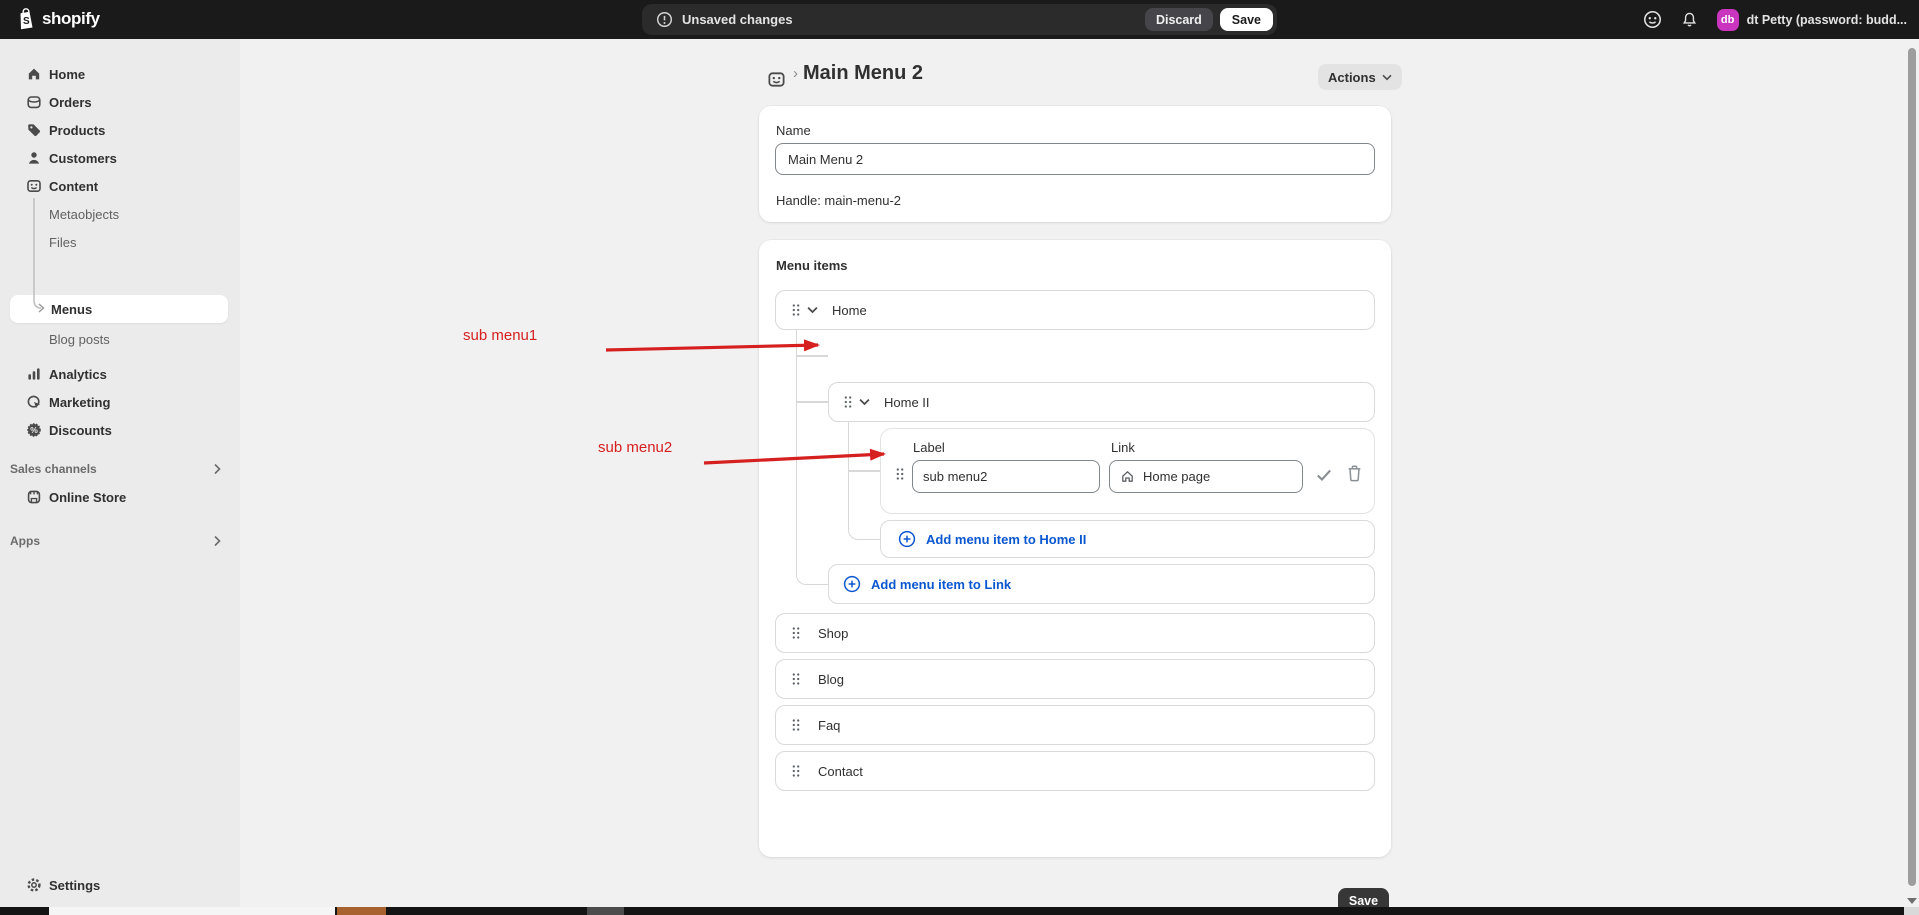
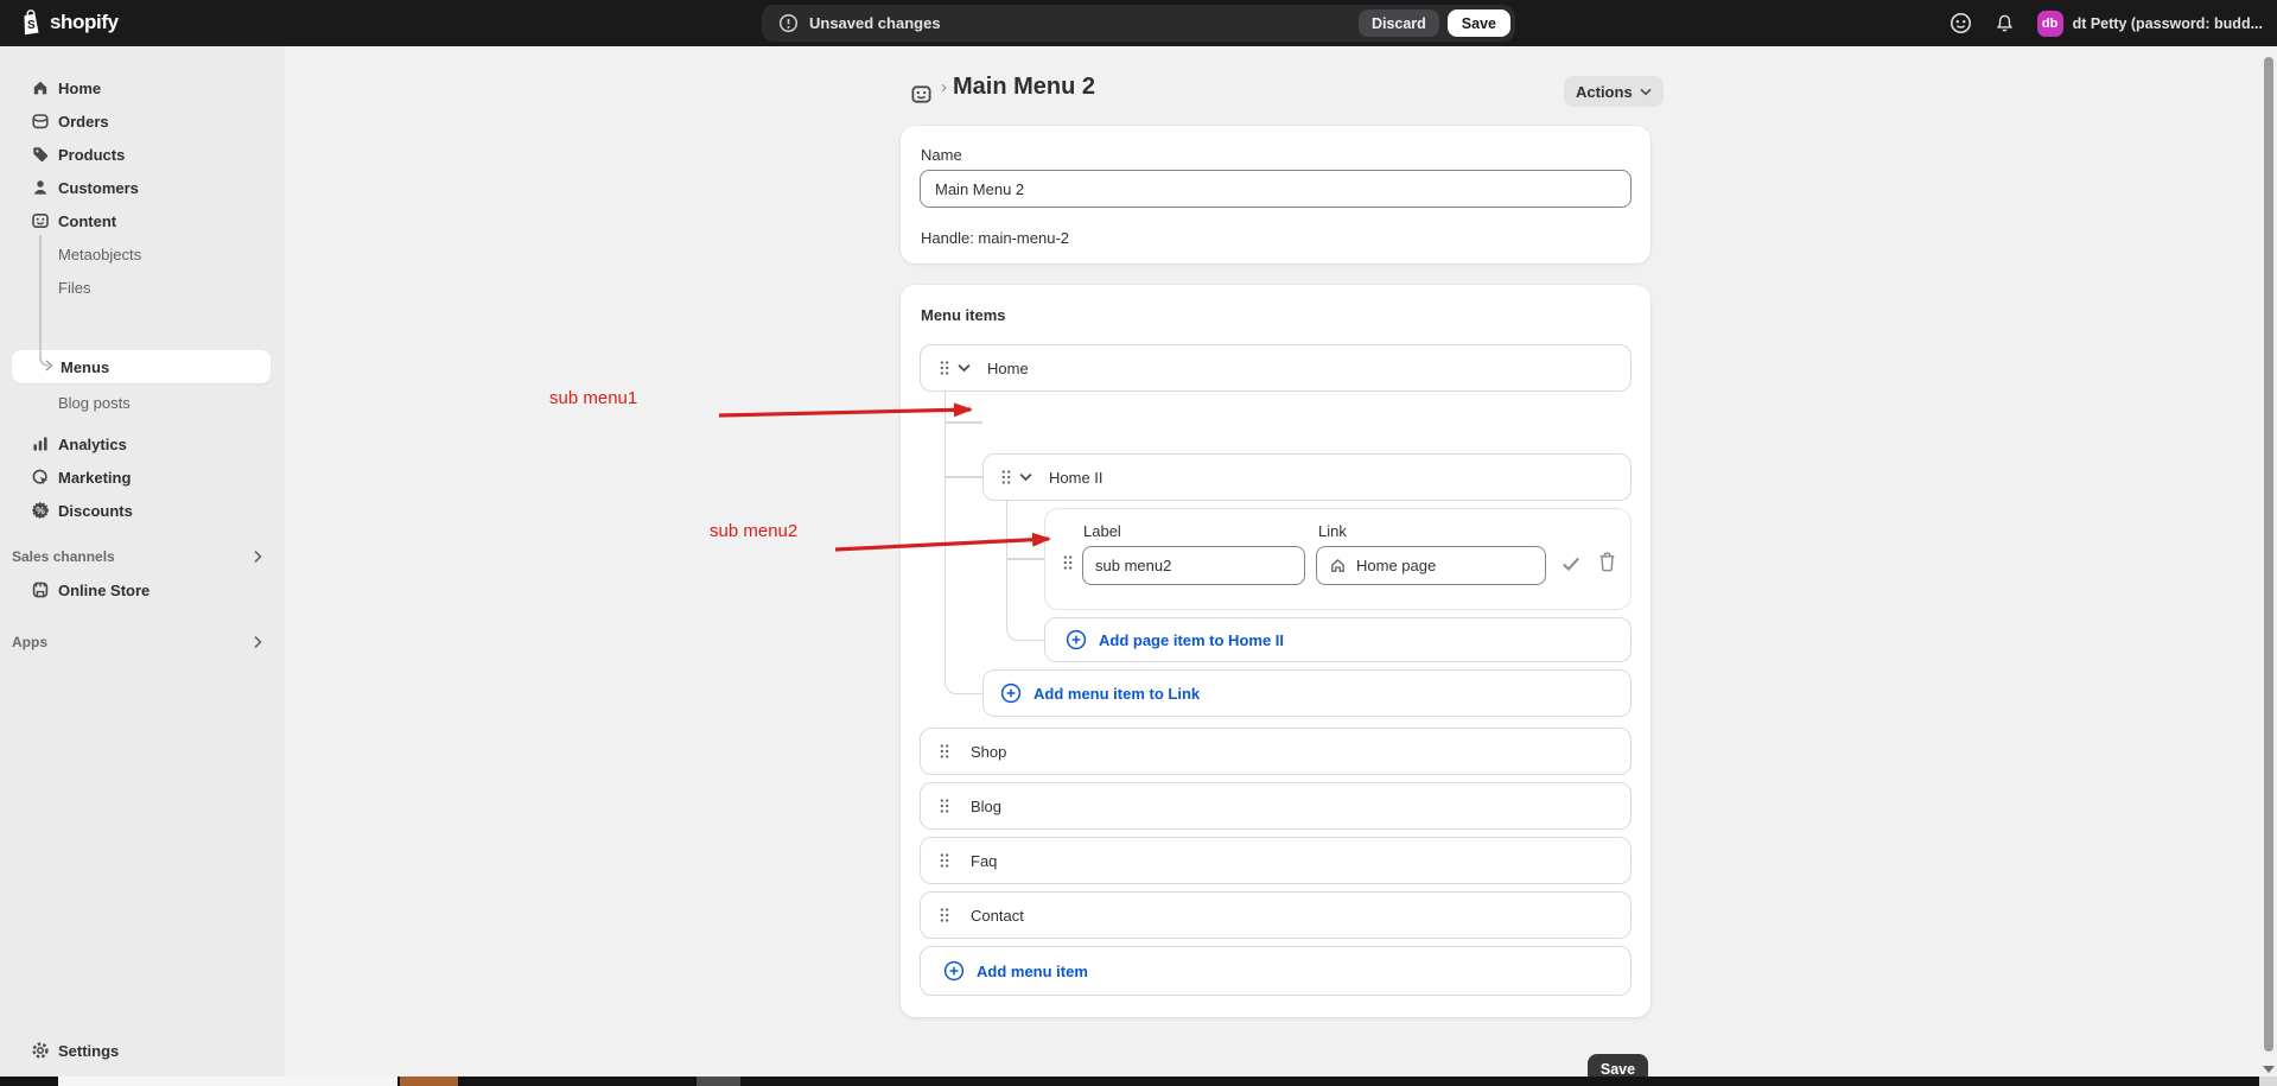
  S
  shopify
  Unsaved changes
  Discard
  Save
  db
  dt Petty (password: budd...
  Home
  Orders
  Products
  Customers
  Content
  Metaobjects
  Files
  Menus
  Blog posts
  Analytics
  Marketing
  %
  Discounts
  Sales channels
  Online Store
  Apps
  Settings
  ›
  Main Menu 2
  Actions
  Name
  Main Menu 2
  Handle: main-menu-2
  Menu items
  Home
  Home II
  Label
  sub menu2
  Link
  Home page
- Add menu item to Home II
+ Add page item to Home II
  Add menu item to Link
  Shop
  Blog
  Faq
  Contact
+ Add menu item
  sub menu1
  sub menu2
  Save
